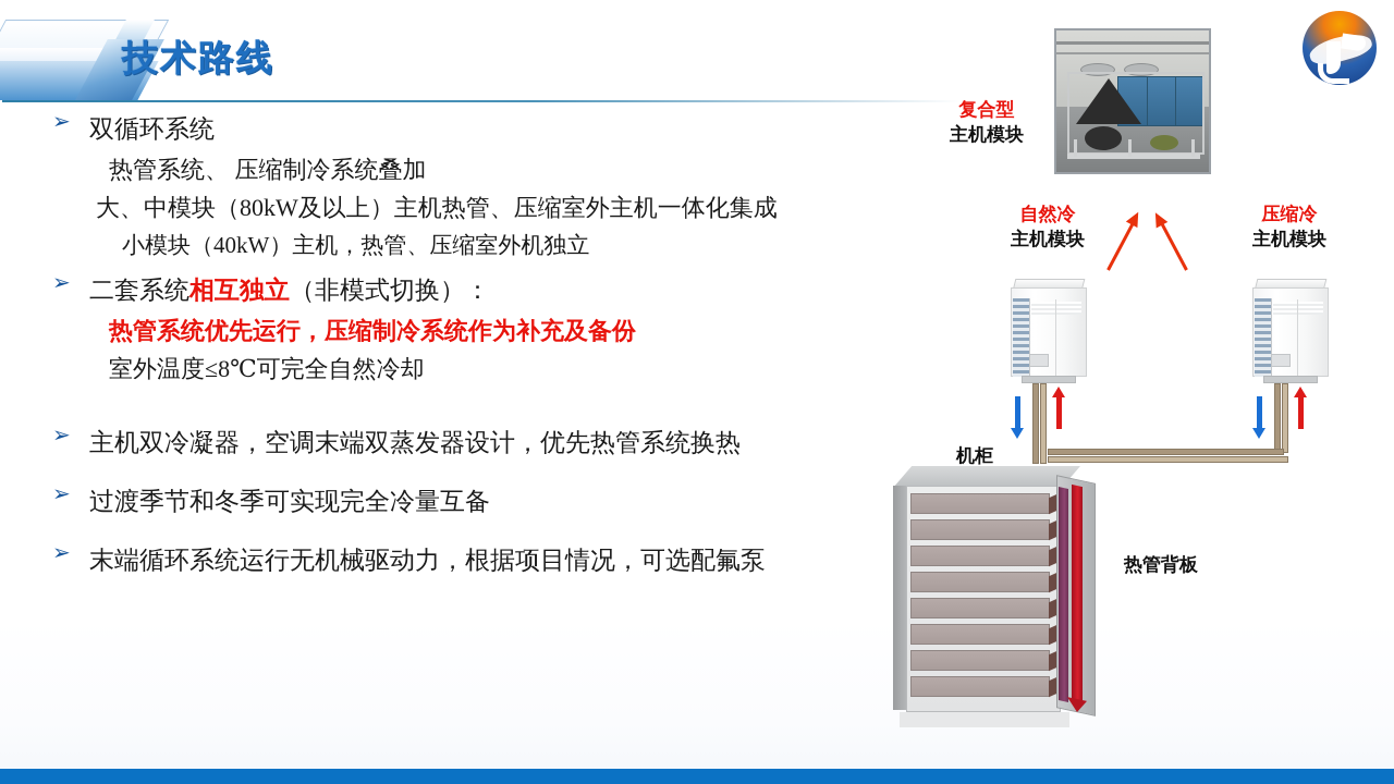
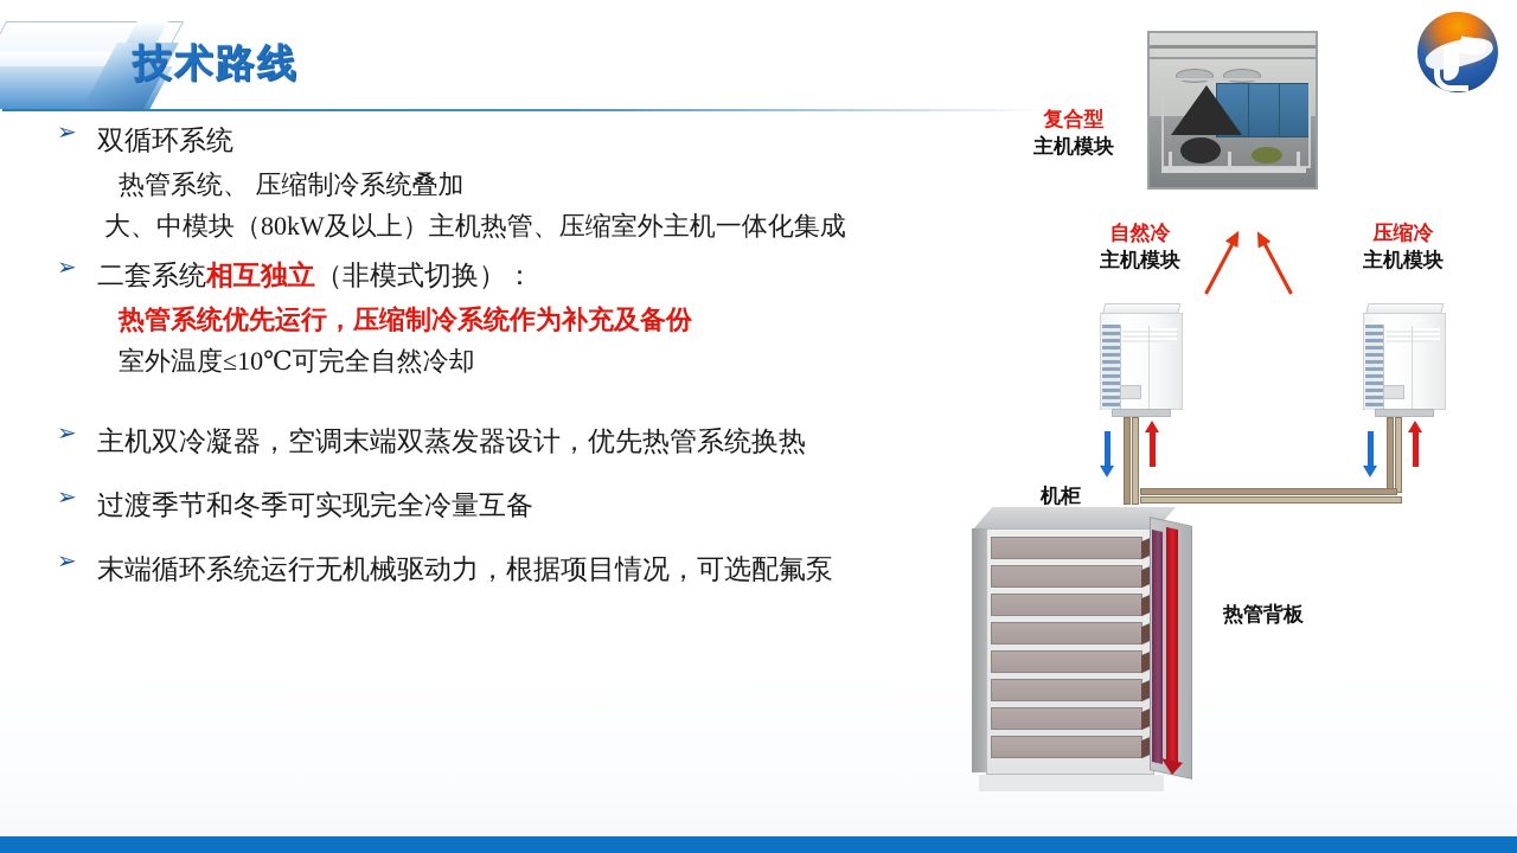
  技术路线
  ➢
  双循环系统
  热管系统、 压缩制冷系统叠加
  大、中模块（80kW及以上）主机热管、压缩室外主机一体化集成
- 小模块（40kW）主机，热管、压缩室外机独立
  ➢
  二套系统相互独立（非模式切换）：
  热管系统优先运行，压缩制冷系统作为补充及备份
- 室外温度≤8℃可完全自然冷却
+ 室外温度≤10℃可完全自然冷却
  ➢
  主机双冷凝器，空调末端双蒸发器设计，优先热管系统换热
  ➢
  过渡季节和冬季可实现完全冷量互备
  ➢
  末端循环系统运行无机械驱动力，根据项目情况，可选配氟泵
  复合型
  主机模块
  自然冷
  主机模块
  压缩冷
  主机模块
  机柜
  热管背板
